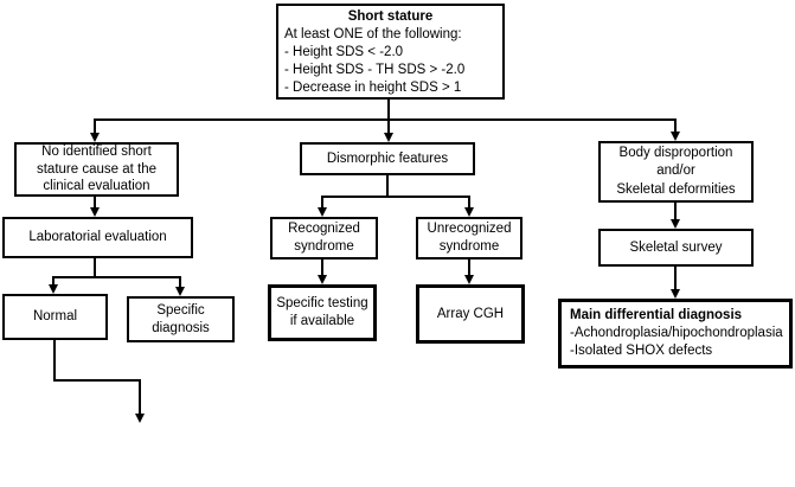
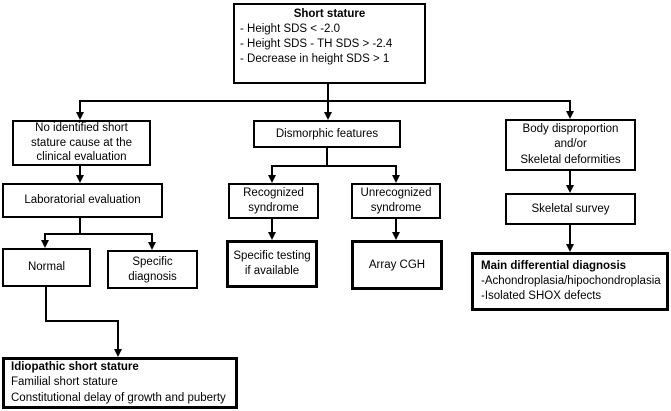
  Short stature
- At least ONE of the following:
  - Height SDS < -2.0
- - Height SDS - TH SDS > -2.0
+ - Height SDS - TH SDS > -2.4
  - Decrease in height SDS > 1
  No identified short
  stature cause at the
  clinical evaluation
  Laboratorial evaluation
  Normal
  Specific
  diagnosis
+ Idiopathic short stature
+ Familial short stature
+ Constitutional delay of growth and puberty
  Dismorphic features
  Recognized
  syndrome
  Unrecognized
  syndrome
  Specific testing
  if available
  Array CGH
  Body disproportion
  and/or
  Skeletal deformities
  Skeletal survey
  Main differential diagnosis
  -Achondroplasia/hipochondroplasia
  -Isolated SHOX defects
